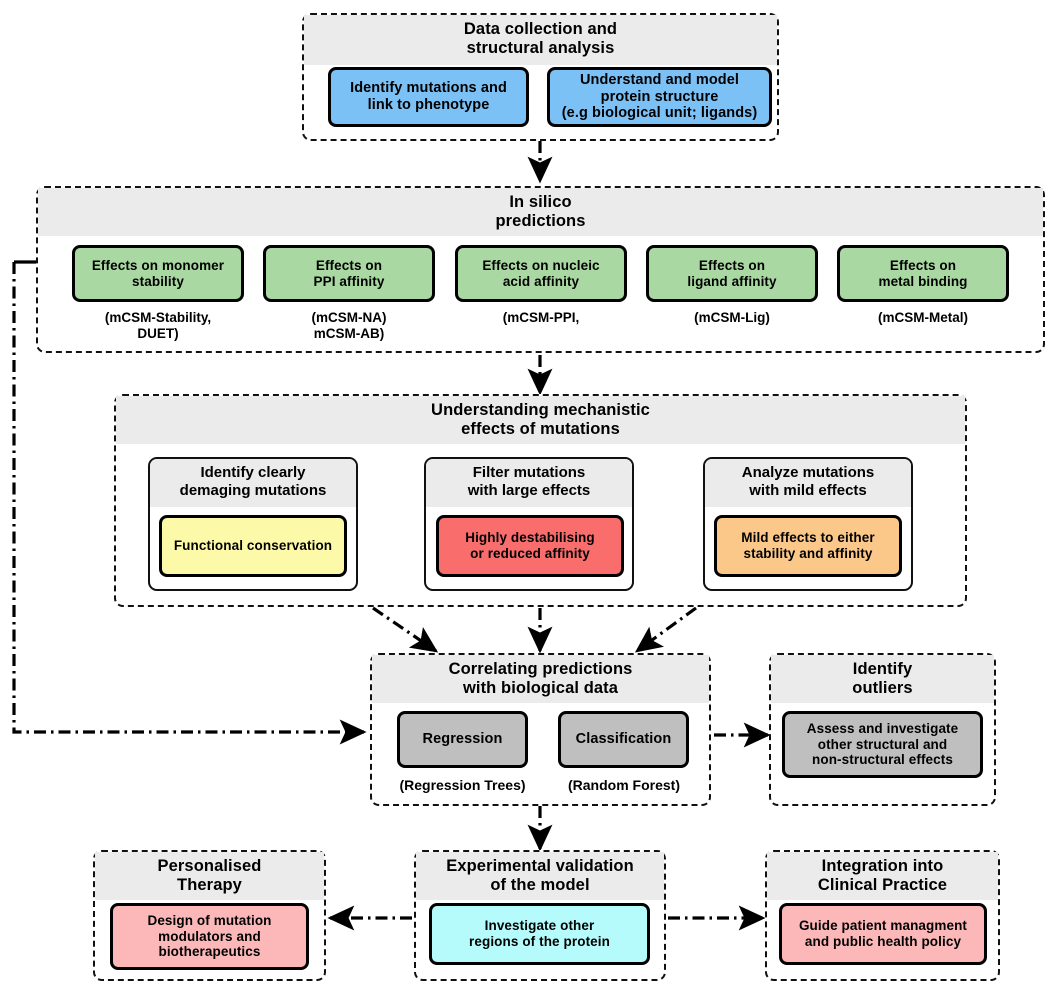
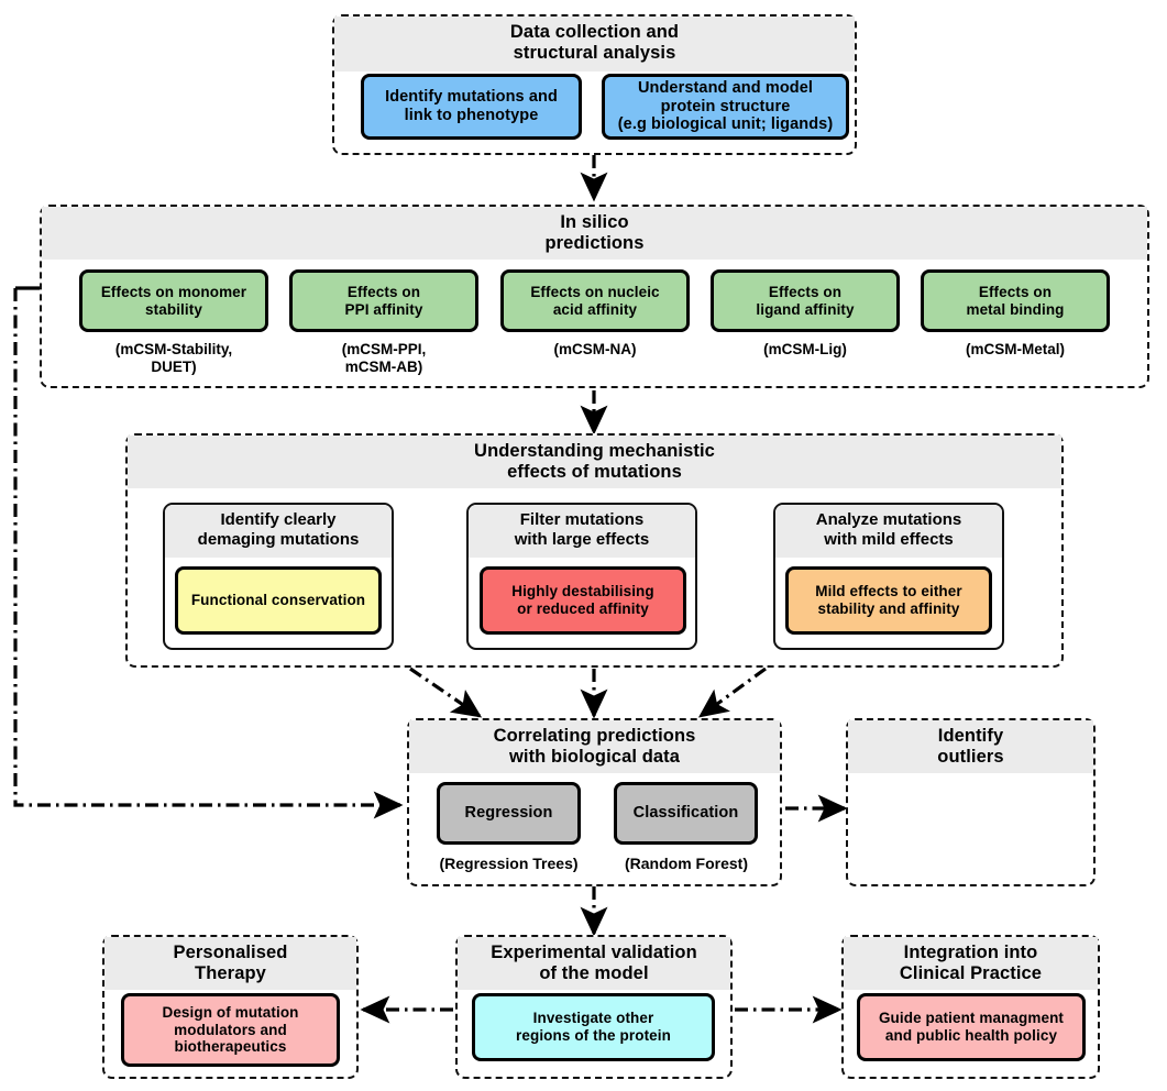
  Data collection and
  structural analysis
  Identify mutations and
  link to phenotype
  Understand and model
  protein structure
  (e.g biological unit; ligands)
  In silico
  predictions
  Effects on monomer
  stability
  (mCSM-Stability,
  DUET)
  Effects on
  PPI affinity
- (mCSM-NA)
+ (mCSM-PPI,
  mCSM-AB)
  Effects on nucleic
  acid affinity
- (mCSM-PPI,
+ (mCSM-NA)
  Effects on
  ligand affinity
  (mCSM-Lig)
  Effects on
  metal binding
  (mCSM-Metal)
  Understanding mechanistic
  effects of mutations
  Identify clearly
  demaging mutations
  Functional conservation
  Filter mutations
  with large effects
  Highly destabilising
  or reduced affinity
  Analyze mutations
  with mild effects
  Mild effects to either
  stability and affinity
  Correlating predictions
  with biological data
  Regression
  (Regression Trees)
  Classification
  (Random Forest)
  Identify
  outliers
- Assess and investigate
- other structural and
- non-structural effects
  Personalised
  Therapy
  Design of mutation
  modulators and
  biotherapeutics
  Experimental validation
  of the model
  Investigate other
  regions of the protein
  Integration into
  Clinical Practice
  Guide patient managment
  and public health policy
